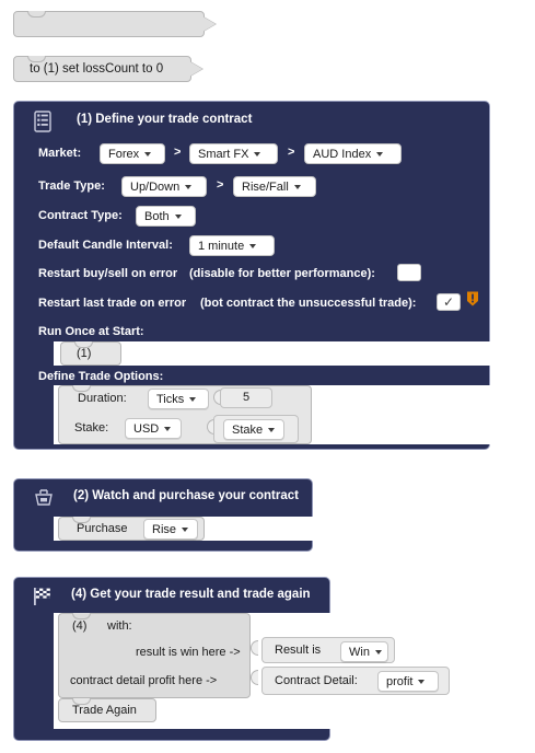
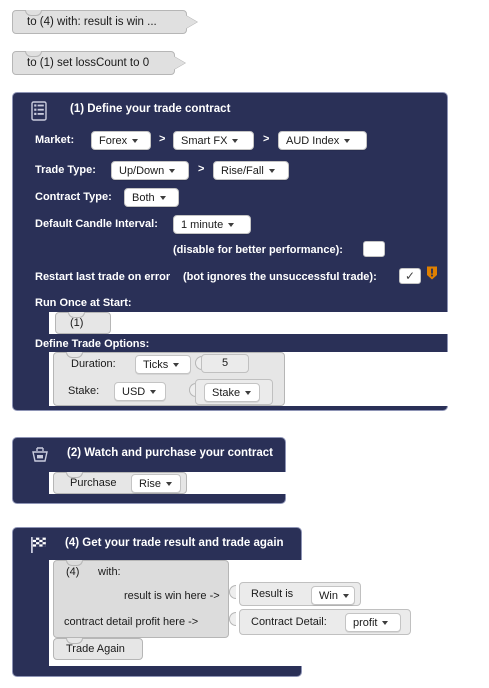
+ to (4) with: result is win ...
  to (1) set lossCount to 0
  (1) Define your trade contract
  Market:
  Forex
  >
  Smart FX
  >
  AUD Index
  Trade Type:
  Up/Down
  >
  Rise/Fall
  Contract Type:
  Both
  Default Candle Interval:
  1 minute
- Restart buy/sell on error
  (disable for better performance):
  Restart last trade on error
- (bot contract the unsuccessful trade):
+ (bot ignores the unsuccessful trade):
  ✓
  Run Once at Start:
  (1)
  Define Trade Options:
  Duration:
  Stake:
  Ticks
  5
  USD
  Stake
  (2) Watch and purchase your contract
  Purchase
  Rise
  (4) Get your trade result and trade again
  (4)
  with:
  result is win here ->
  contract detail profit here ->
  Trade Again
  Result is
  Win
  Contract Detail:
  profit
